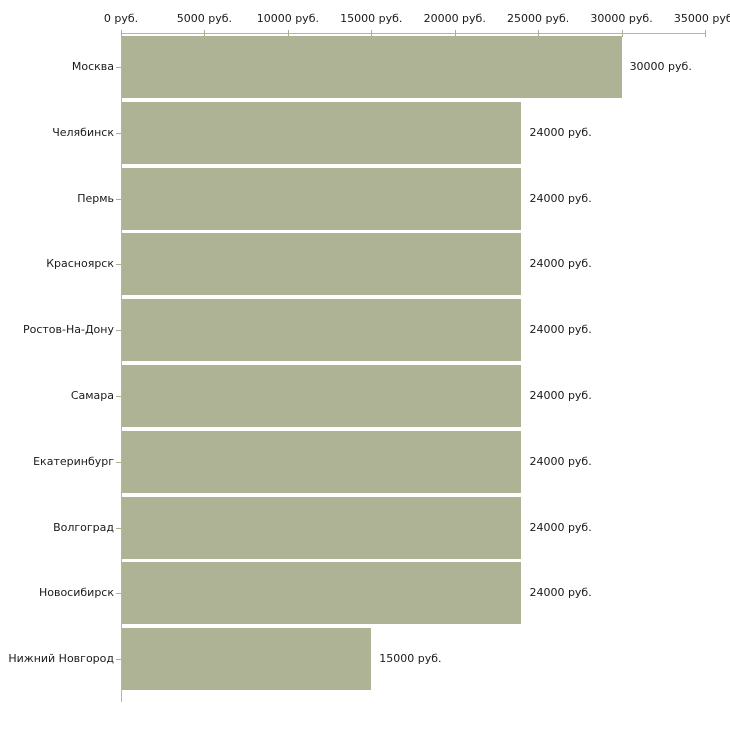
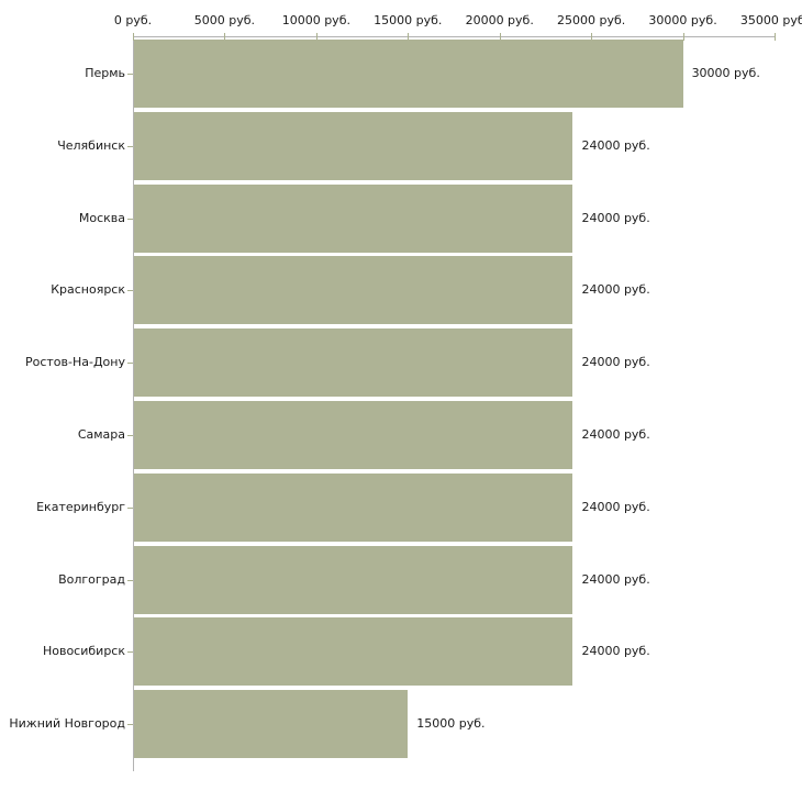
  0 руб.
  5000 руб.
  10000 руб.
  15000 руб.
  20000 руб.
  25000 руб.
  30000 руб.
  35000 руб
- Москва
+ Пермь
  Челябинск
- Пермь
+ Москва
  Красноярск
  Ростов-На-Дону
  Самара
  Екатеринбург
  Волгоград
  Новосибирск
  Нижний Новгород
  30000 руб.
  24000 руб.
  24000 руб.
  24000 руб.
  24000 руб.
  24000 руб.
  24000 руб.
  24000 руб.
  24000 руб.
  15000 руб.
